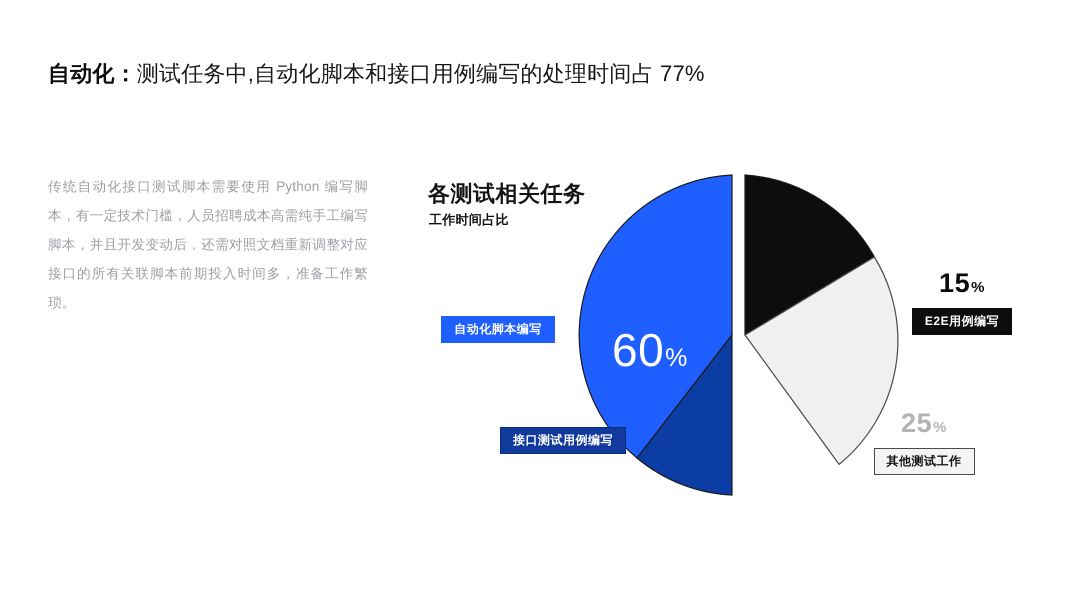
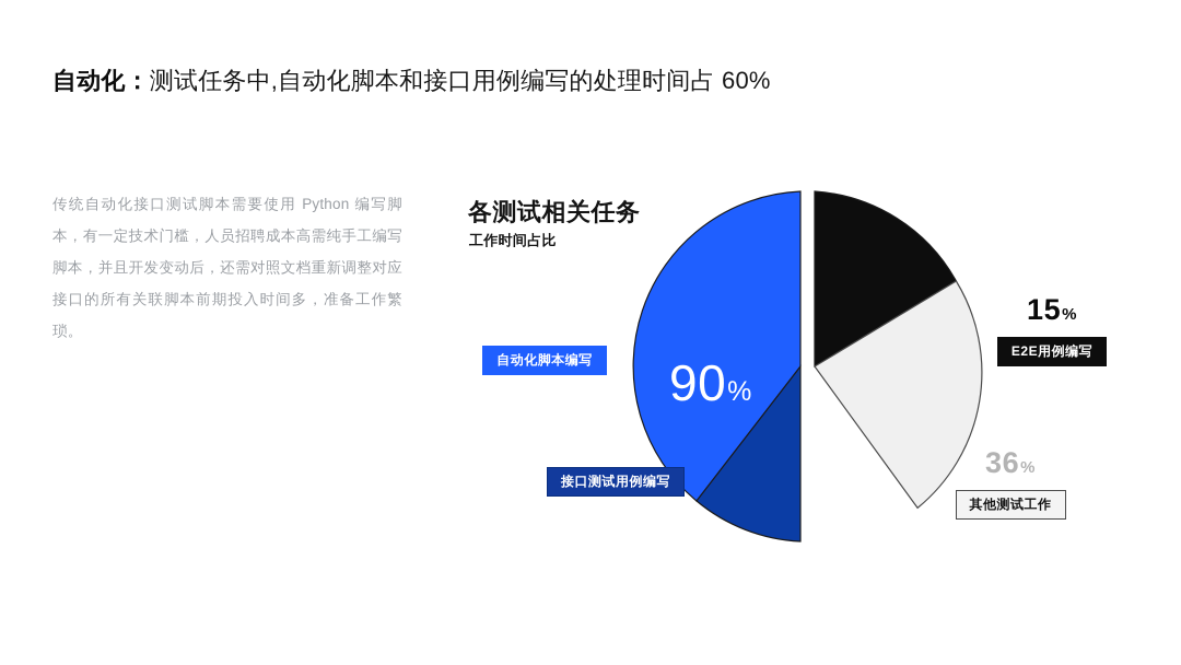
- 自动化：测试任务中,自动化脚本和接口用例编写的处理时间占 77%
+ 自动化：测试任务中,自动化脚本和接口用例编写的处理时间占 60%
  传统自动化接口测试脚本需要使用 Python 编写脚本，有一定技术门槛，人员招聘成本高需纯手工编写脚本，并且开发变动后，还需对照文档重新调整对应接口的所有关联脚本前期投入时间多，准备工作繁琐。
  各测试相关任务
  工作时间占比
- 60%
+ 90%
  自动化脚本编写
  接口测试用例编写
  15%
  E2E用例编写
- 25%
+ 36%
  其他测试工作
